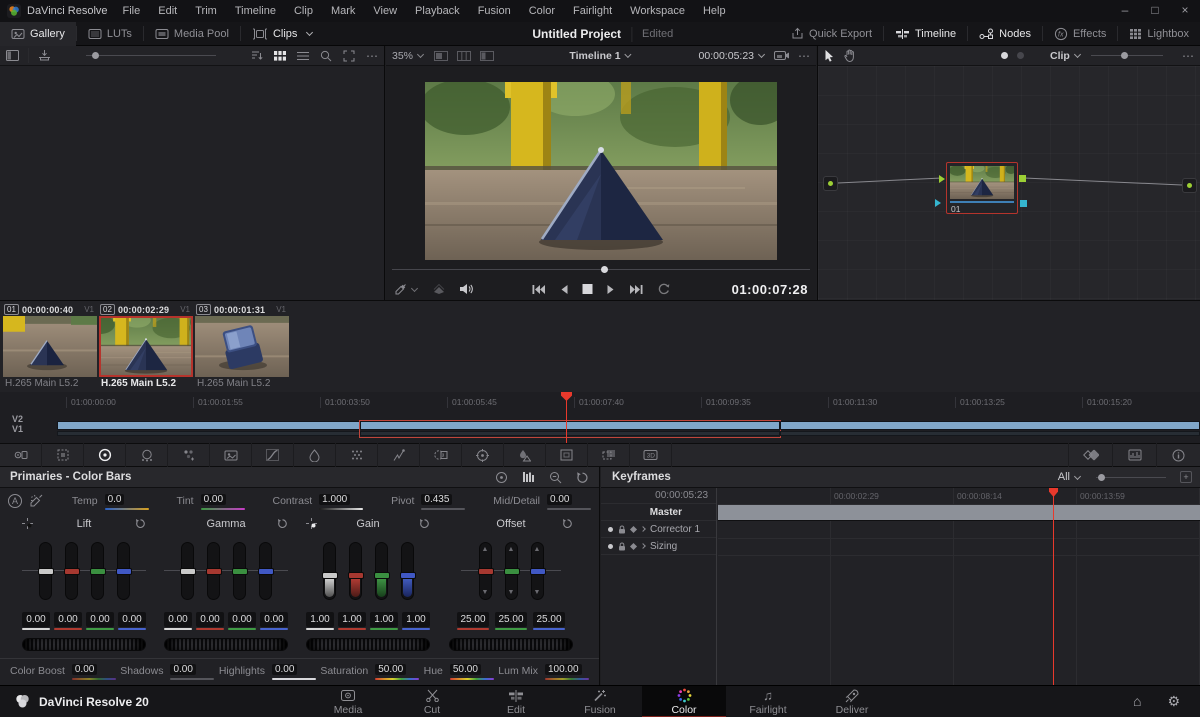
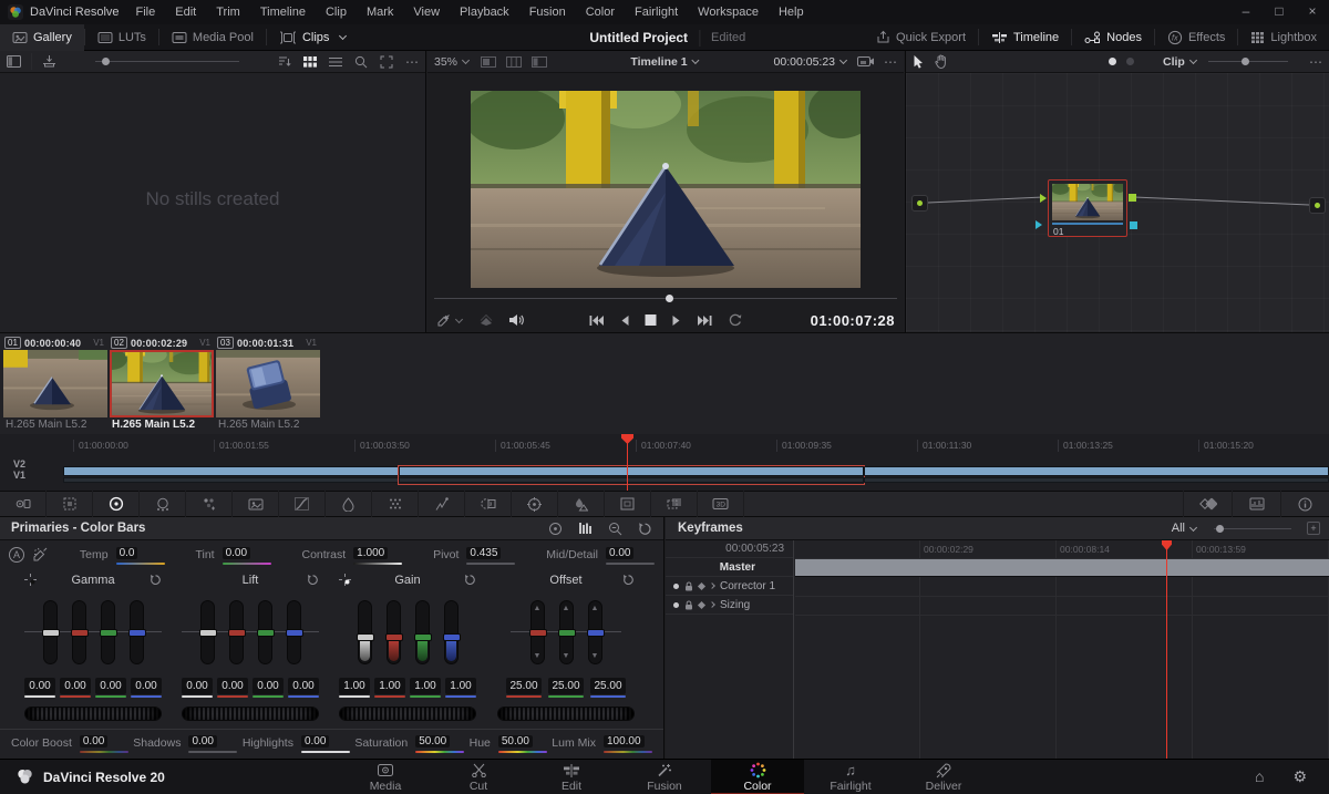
  DaVinci Resolve
  File
  Edit
  Trim
  Timeline
  Clip
  Mark
  View
  Playback
  Fusion
  Color
  Fairlight
  Workspace
  Help
  –
  □
  ×
  Gallery
  LUTs
  Media Pool
  Clips
  Untitled Project
  Edited
  Quick Export
  Timeline
  Nodes
  Effects
  Lightbox
  ⋯
+ No stills created
  35%
  Timeline 1
  00:00:05:23
  ⋯
  01:00:07:28
  Clip
  ⋯
  01
  01
  00:00:00:40
  V1
  H.265 Main L5.2
  02
  00:00:02:29
  V1
  H.265 Main L5.2
  03
  00:00:01:31
  V1
  H.265 Main L5.2
  01:00:00:00
  01:00:01:55
  01:00:03:50
  01:00:05:45
  01:00:07:40
  01:00:09:35
  01:00:11:30
  01:00:13:25
  01:00:15:20
  V2
  V1
  Primaries - Color Bars
  A
  Temp
  0.0
  Tint
  0.00
  Contrast
  1.000
  Pivot
  0.435
  Mid/Detail
  0.00
- Lift
+ Gamma
  0.00
  0.00
  0.00
  0.00
- Gamma
+ Lift
  0.00
  0.00
  0.00
  0.00
  Gain
  1.00
  1.00
  1.00
  1.00
  Offset
  25.00
  25.00
  25.00
  Color Boost
  0.00
  Shadows
  0.00
  Highlights
  0.00
  Saturation
  50.00
  Hue
  50.00
  Lum Mix
  100.00
  Keyframes
  All
  +
  00:00:05:23
  Master
  Corrector 1
  Sizing
  00:00:02:29
  00:00:08:14
  00:00:13:59
  DaVinci Resolve 20
  Media
  Cut
  Edit
  Fusion
  Color
  ♫
  Fairlight
  Deliver
  ⌂
  ⚙
